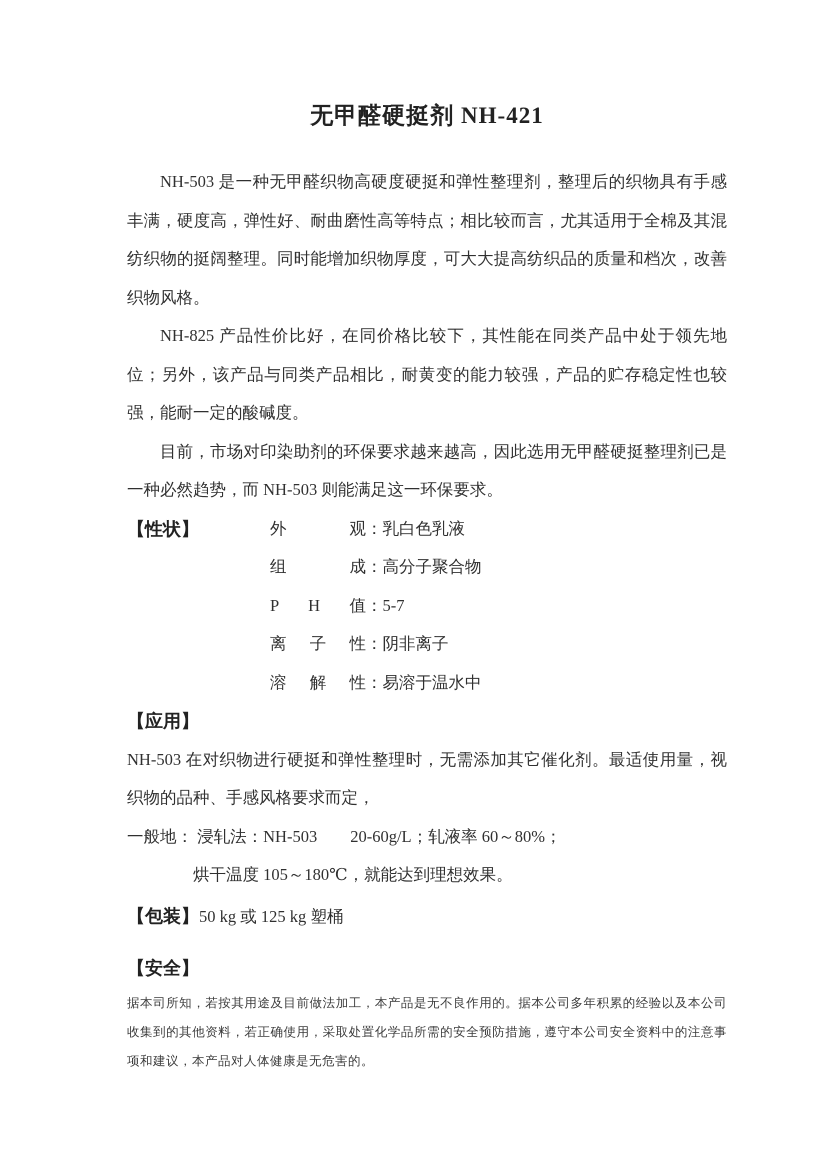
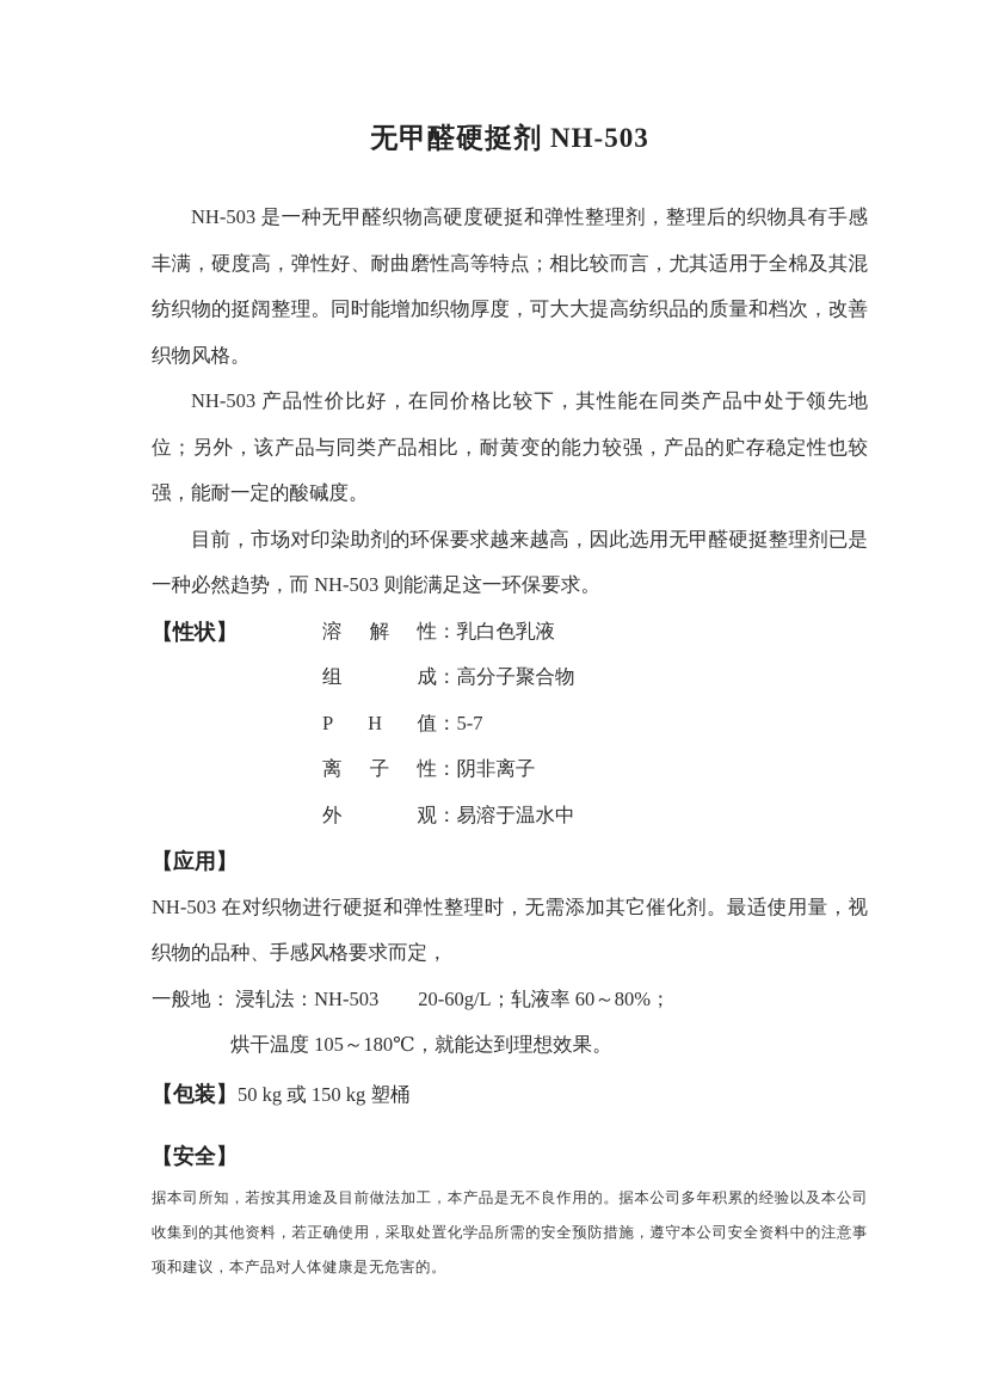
- 无甲醛硬挺剂 NH-421
+ 无甲醛硬挺剂 NH-503
  NH-503 是一种无甲醛织物高硬度硬挺和弹性整理剂，整理后的织物具有手感丰满，硬度高，弹性好、耐曲磨性高等特点；相比较而言，尤其适用于全棉及其混纺织物的挺阔整理。同时能增加织物厚度，可大大提高纺织品的质量和档次，改善织物风格。
- NH-825 产品性价比好，在同价格比较下，其性能在同类产品中处于领先地位；另外，该产品与同类产品相比，耐黄变的能力较强，产品的贮存稳定性也较强，能耐一定的酸碱度。
+ NH-503 产品性价比好，在同价格比较下，其性能在同类产品中处于领先地位；另外，该产品与同类产品相比，耐黄变的能力较强，产品的贮存稳定性也较强，能耐一定的酸碱度。
  目前，市场对印染助剂的环保要求越来越高，因此选用无甲醛硬挺整理剂已是一种必然趋势，而 NH-503 则能满足这一环保要求。
  【性状】
- 外 观：乳白色乳液
+ 溶 解 性：乳白色乳液
  组 成：高分子聚合物
  P H 值：5-7
  离 子 性：阴非离子
- 溶 解 性：易溶于温水中
+ 外 观：易溶于温水中
  【应用】
  NH-503 在对织物进行硬挺和弹性整理时，无需添加其它催化剂。最适使用量，视织物的品种、手感风格要求而定，
  一般地： 浸轧法：NH-503 20-60g/L；轧液率 60～80%；
  烘干温度 105～180℃，就能达到理想效果。
- 【包装】50 kg 或 125 kg 塑桶
+ 【包装】50 kg 或 150 kg 塑桶
  【安全】
  据本司所知，若按其用途及目前做法加工，本产品是无不良作用的。据本公司多年积累的经验以及本公司收集到的其他资料，若正确使用，采取处置化学品所需的安全预防措施，遵守本公司安全资料中的注意事项和建议，本产品对人体健康是无危害的。
